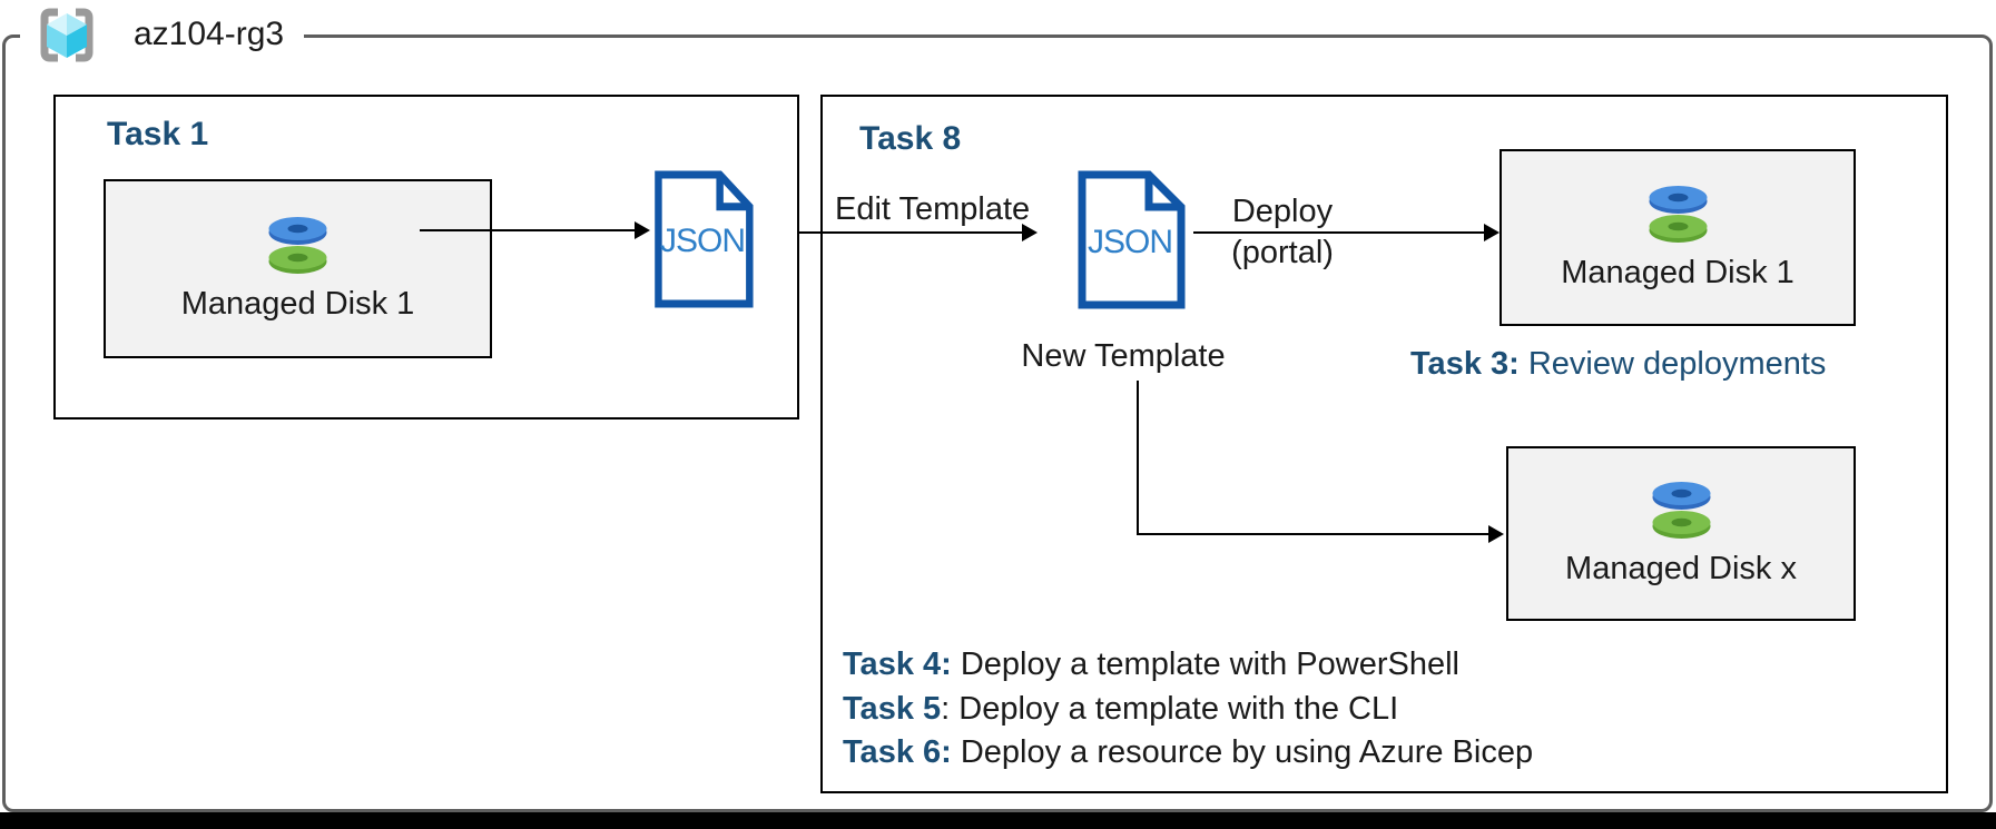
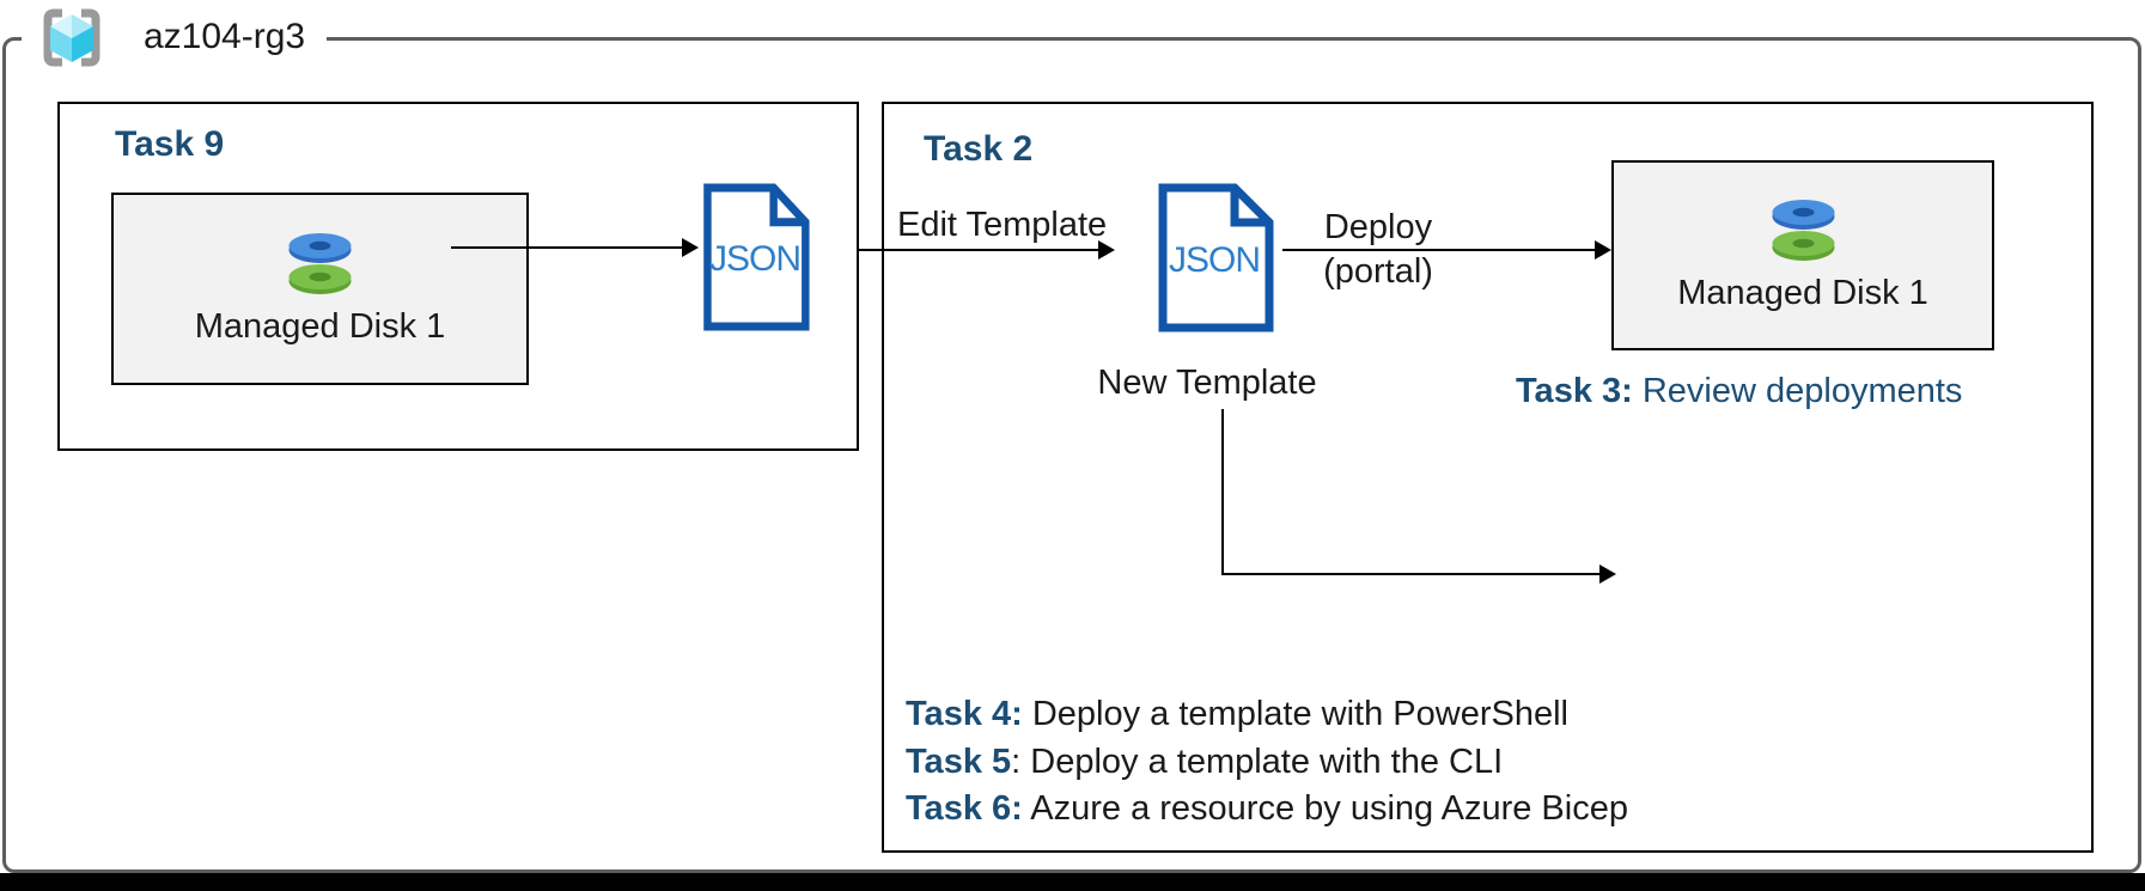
  az104-rg3
- Task 1
+ Task 9
  Managed Disk 1
  JSON
  Edit Template
- Task 8
+ Task 2
  JSON
  New Template
  Deploy
  (portal)
  Managed Disk 1
  Task 3: Review deployments
- Managed Disk x
  Task 4: Deploy a template with PowerShell
  Task 5: Deploy a template with the CLI
- Task 6: Deploy a resource by using Azure Bicep
+ Task 6: Azure a resource by using Azure Bicep
